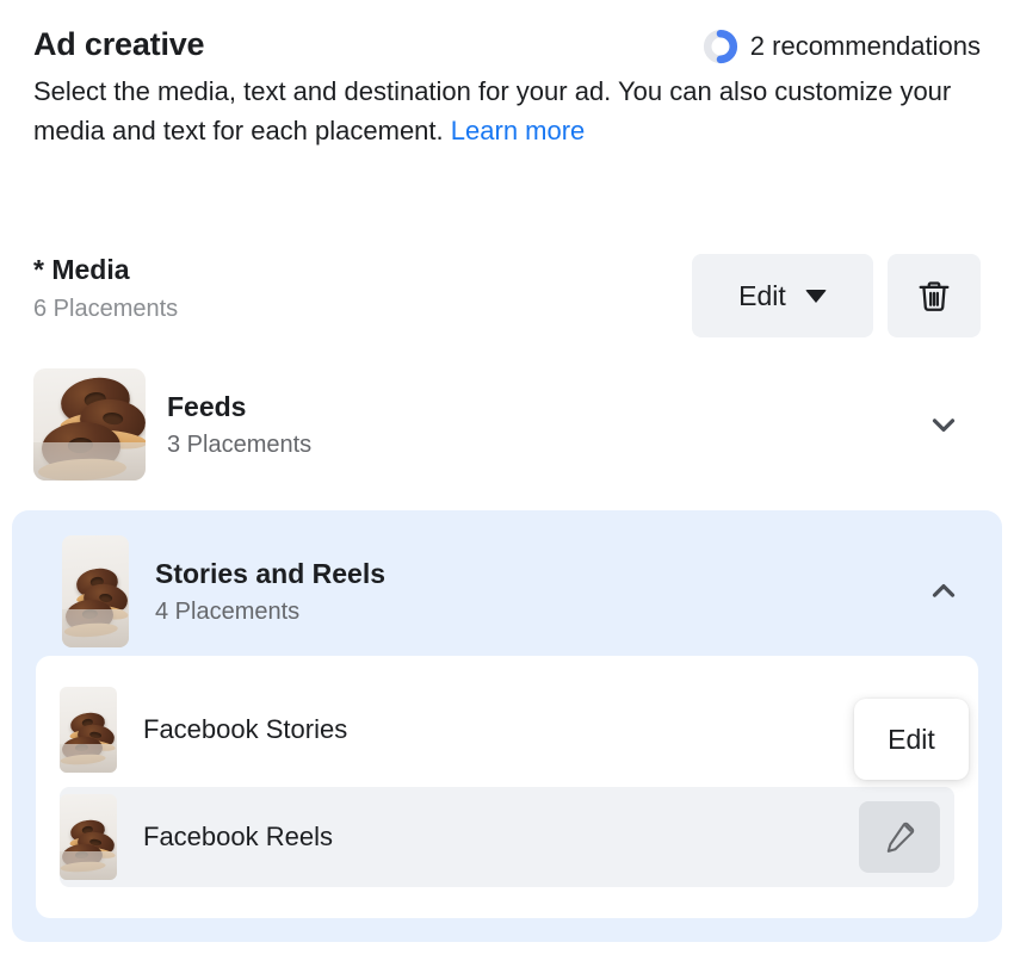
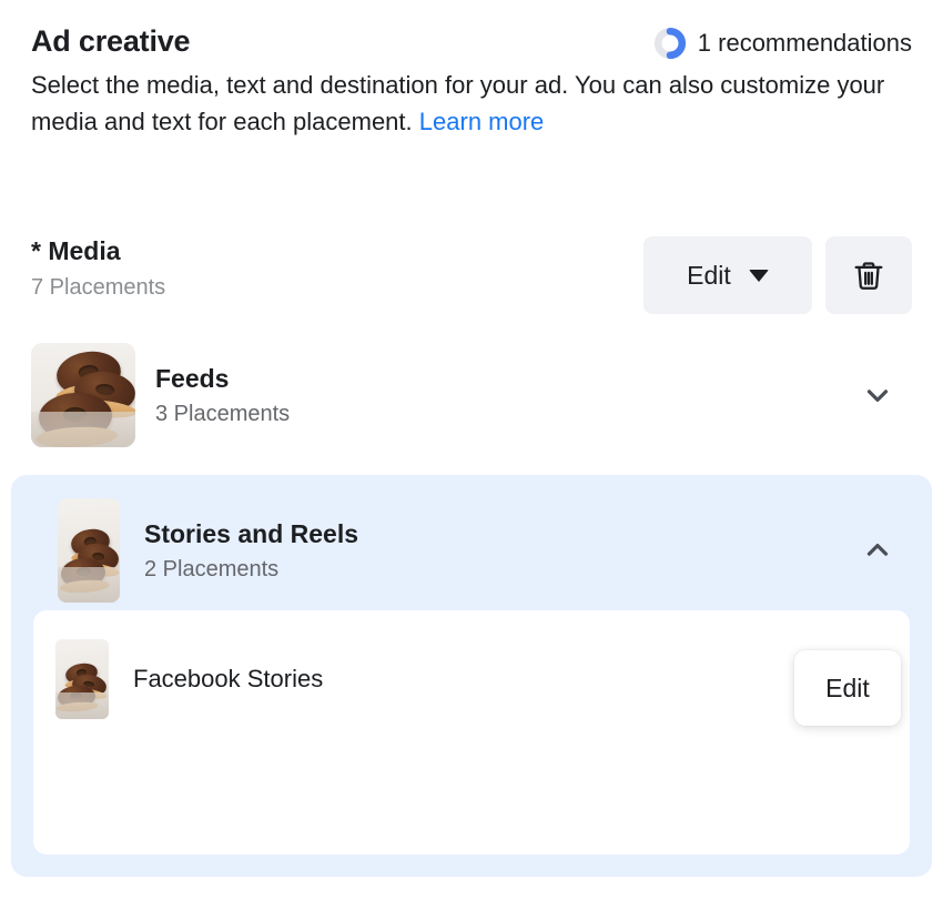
  Ad creative
- 2 recommendations
+ 1 recommendations
  Select the media, text and destination for your ad. You can also customize your media and text for each placement. Learn more
  * Media
- 6 Placements
+ 7 Placements
  Edit
  Feeds
  3 Placements
  Stories and Reels
- 4 Placements
+ 2 Placements
  Facebook Stories
- Facebook Reels
  Edit
